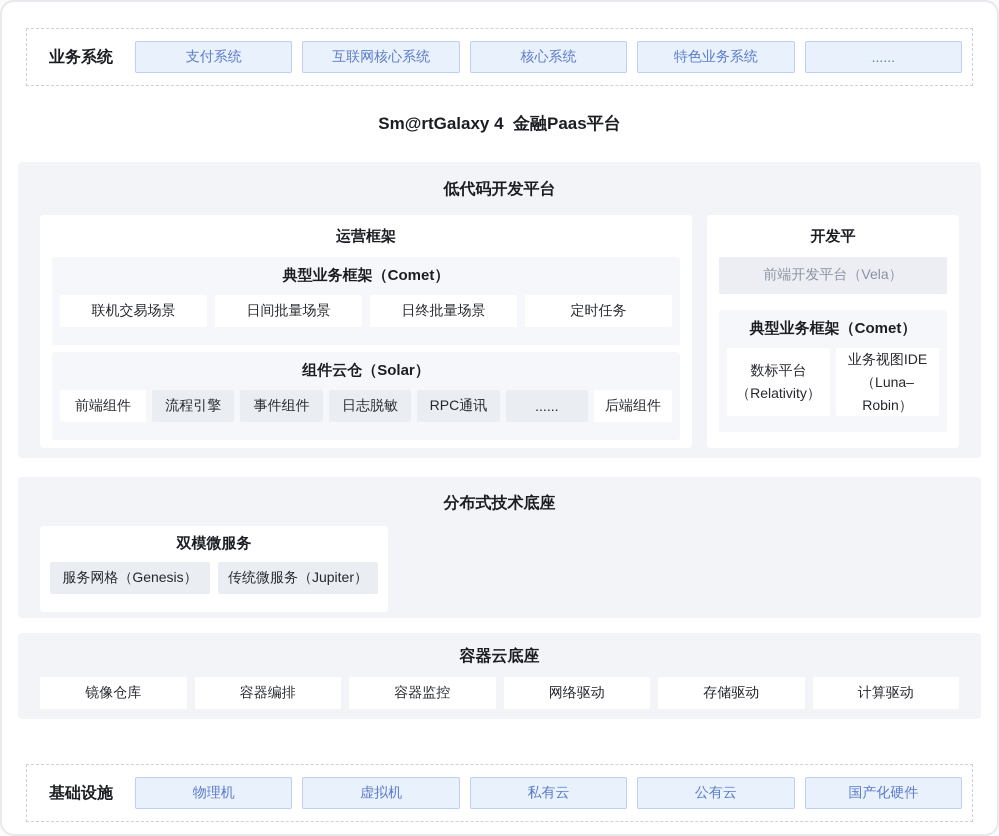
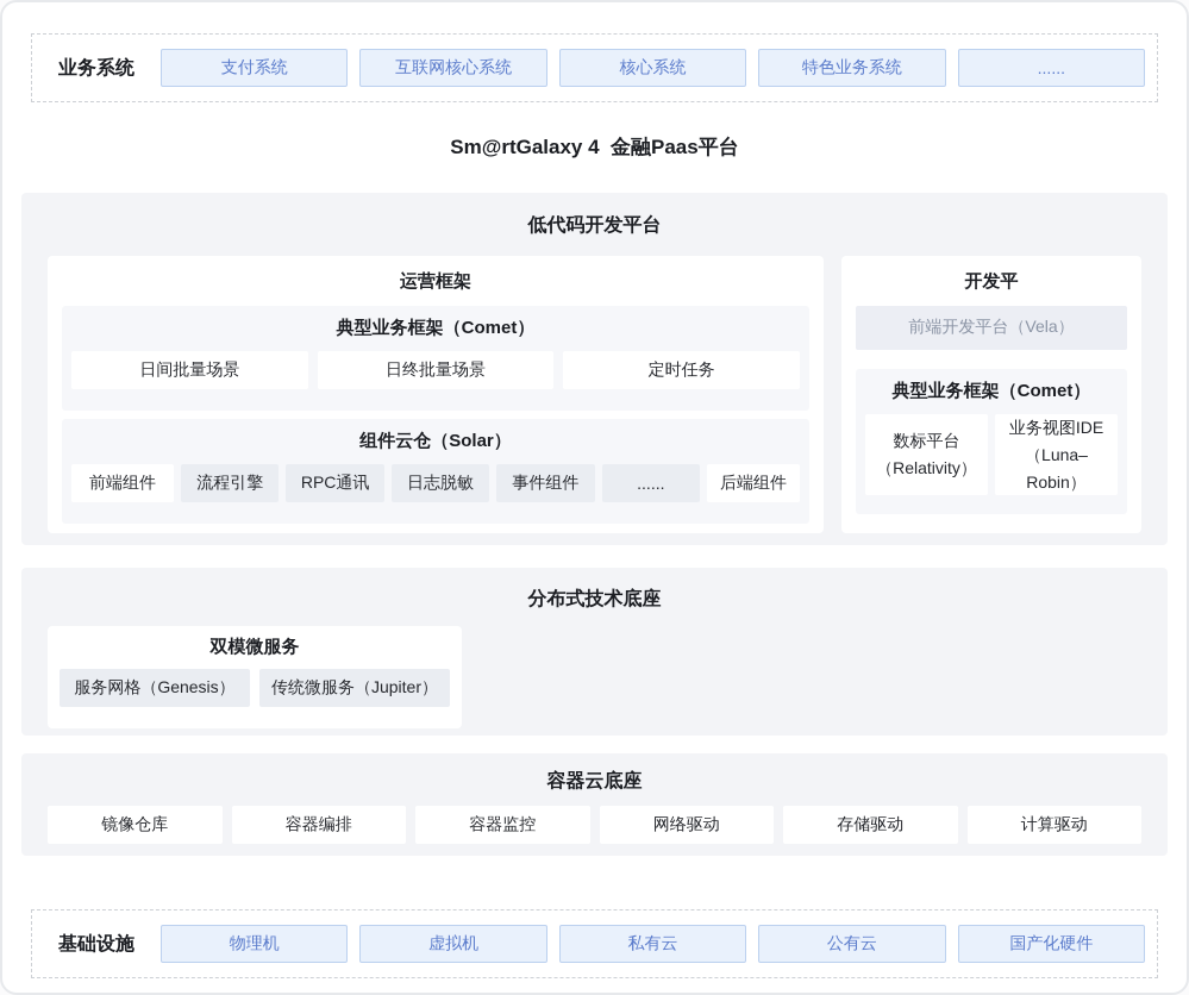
  业务系统
  支付系统
  互联网核心系统
  核心系统
  特色业务系统
  ......
  Sm@rtGalaxy 4 金融Paas平台
  低代码开发平台
  运营框架
  典型业务框架（Comet）
- 联机交易场景
  日间批量场景
  日终批量场景
  定时任务
  组件云仓（Solar）
  前端组件
  流程引擎
- 事件组件
+ RPC通讯
  日志脱敏
- RPC通讯
+ 事件组件
  ......
  后端组件
  开发平
  前端开发平台（Vela）
  典型业务框架（Comet）
  数标平台
  （Relativity）
  业务视图IDE
  （Luna–Robin）
  分布式技术底座
  双模微服务
  服务网格（Genesis）
  传统微服务（Jupiter）
  容器云底座
  镜像仓库
  容器编排
  容器监控
  网络驱动
  存储驱动
  计算驱动
  基础设施
  物理机
  虚拟机
  私有云
  公有云
  国产化硬件
